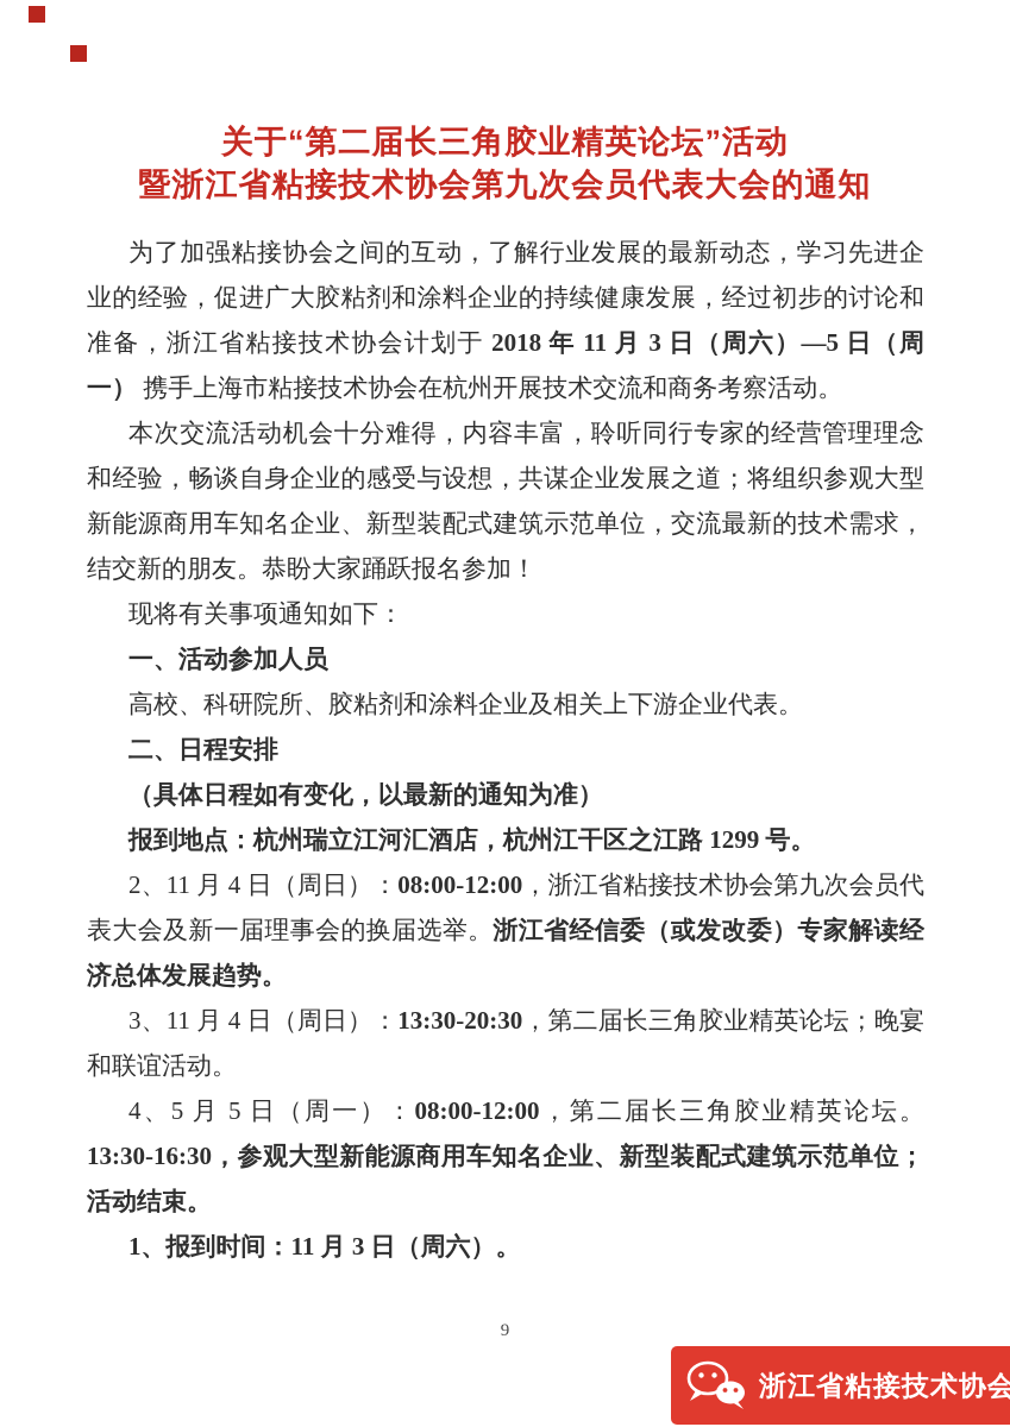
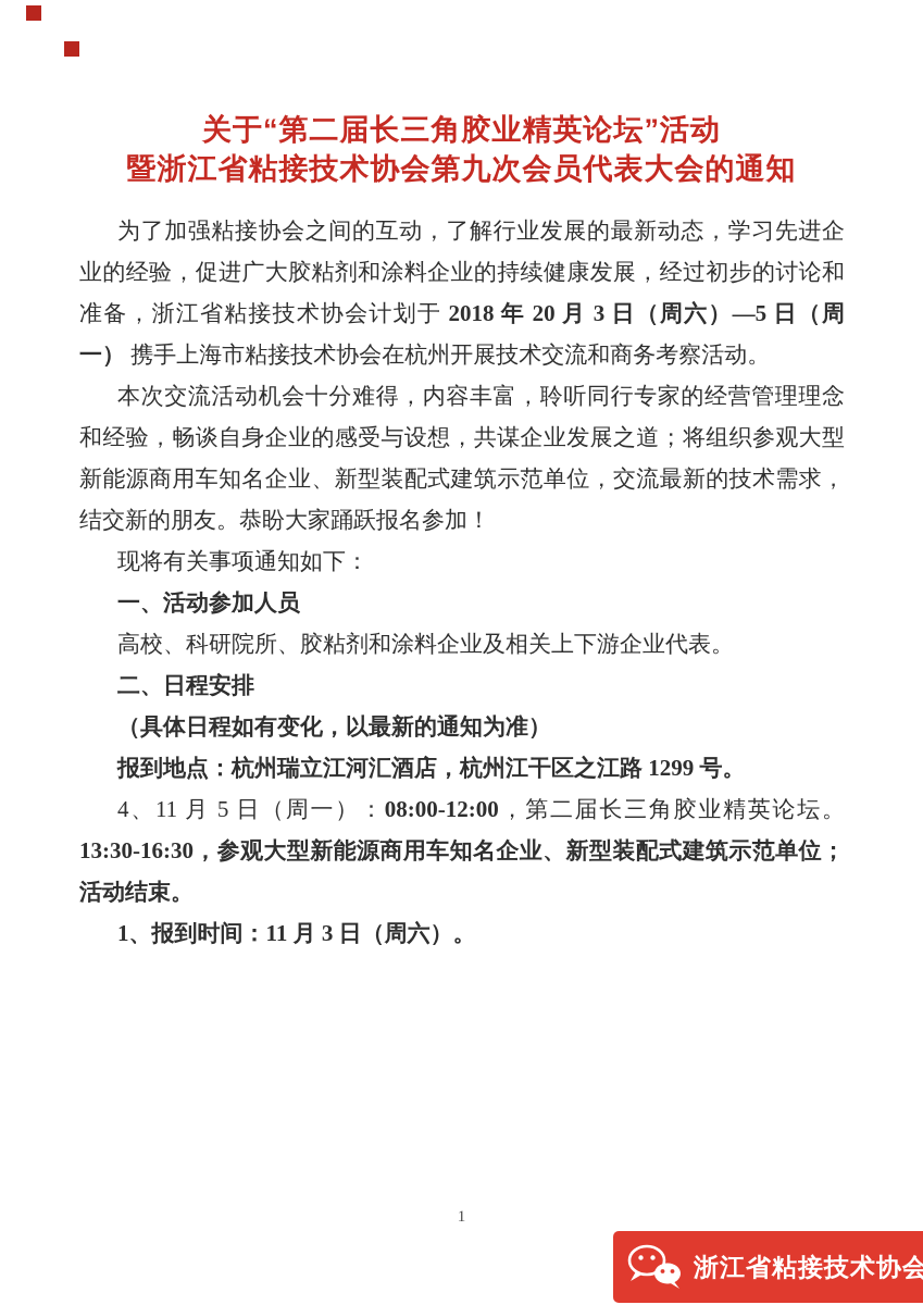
  关于“第二届长三角胶业精英论坛”活动
  暨浙江省粘接技术协会第九次会员代表大会的通知
- 为了加强粘接协会之间的互动，了解行业发展的最新动态，学习先进企业的经验，促进广大胶粘剂和涂料企业的持续健康发展，经过初步的讨论和准备，浙江省粘接技术协会计划于 2018 年 11 月 3 日（周六）—5 日（周一） 携手上海市粘接技术协会在杭州开展技术交流和商务考察活动。
+ 为了加强粘接协会之间的互动，了解行业发展的最新动态，学习先进企业的经验，促进广大胶粘剂和涂料企业的持续健康发展，经过初步的讨论和准备，浙江省粘接技术协会计划于 2018 年 20 月 3 日（周六）—5 日（周一） 携手上海市粘接技术协会在杭州开展技术交流和商务考察活动。
  本次交流活动机会十分难得，内容丰富，聆听同行专家的经营管理理念和经验，畅谈自身企业的感受与设想，共谋企业发展之道；将组织参观大型新能源商用车知名企业、新型装配式建筑示范单位，交流最新的技术需求，结交新的朋友。恭盼大家踊跃报名参加！
  现将有关事项通知如下：
  一、活动参加人员
  高校、科研院所、胶粘剂和涂料企业及相关上下游企业代表。
  二、日程安排
  （具体日程如有变化，以最新的通知为准）
  报到地点：杭州瑞立江河汇酒店，杭州江干区之江路 1299 号。
- 2、11 月 4 日（周日）：08:00-12:00，浙江省粘接技术协会第九次会员代表大会及新一届理事会的换届选举。浙江省经信委（或发改委）专家解读经济总体发展趋势。
- 3、11 月 4 日（周日）：13:30-20:30，第二届长三角胶业精英论坛；晚宴和联谊活动。
- 4、5 月 5 日（周一）：08:00-12:00，第二届长三角胶业精英论坛。13:30-16:30，参观大型新能源商用车知名企业、新型装配式建筑示范单位；活动结束。
+ 4、11 月 5 日（周一）：08:00-12:00，第二届长三角胶业精英论坛。13:30-16:30，参观大型新能源商用车知名企业、新型装配式建筑示范单位；活动结束。
  1、报到时间：11 月 3 日（周六）。
- 9
+ 1
  浙江省粘接技术协会
